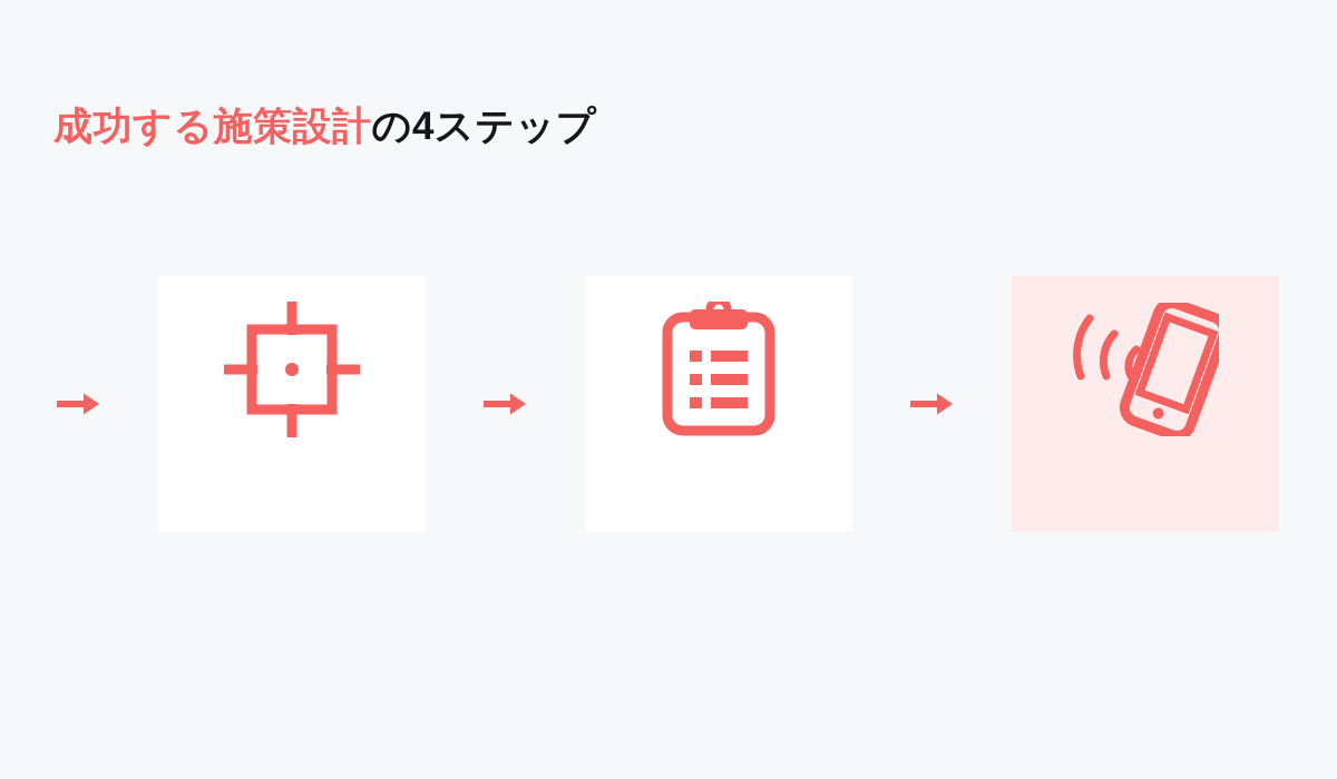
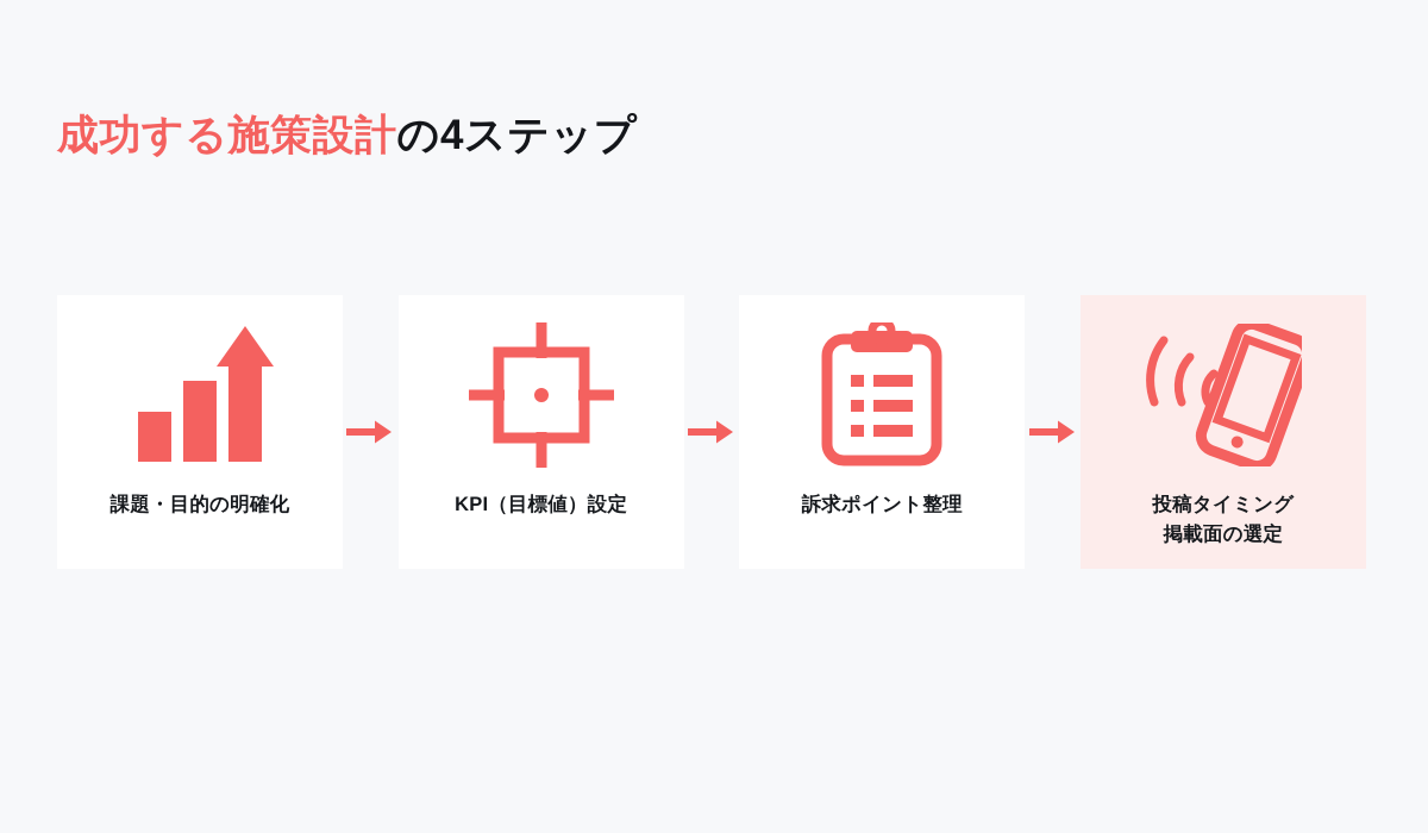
  成功する施策設計
  の4ステップ
+ 課題・目的の明確化
+ KPI（目標値）設定
+ 訴求ポイント整理
+ 投稿タイミング
+ 掲載面の選定
